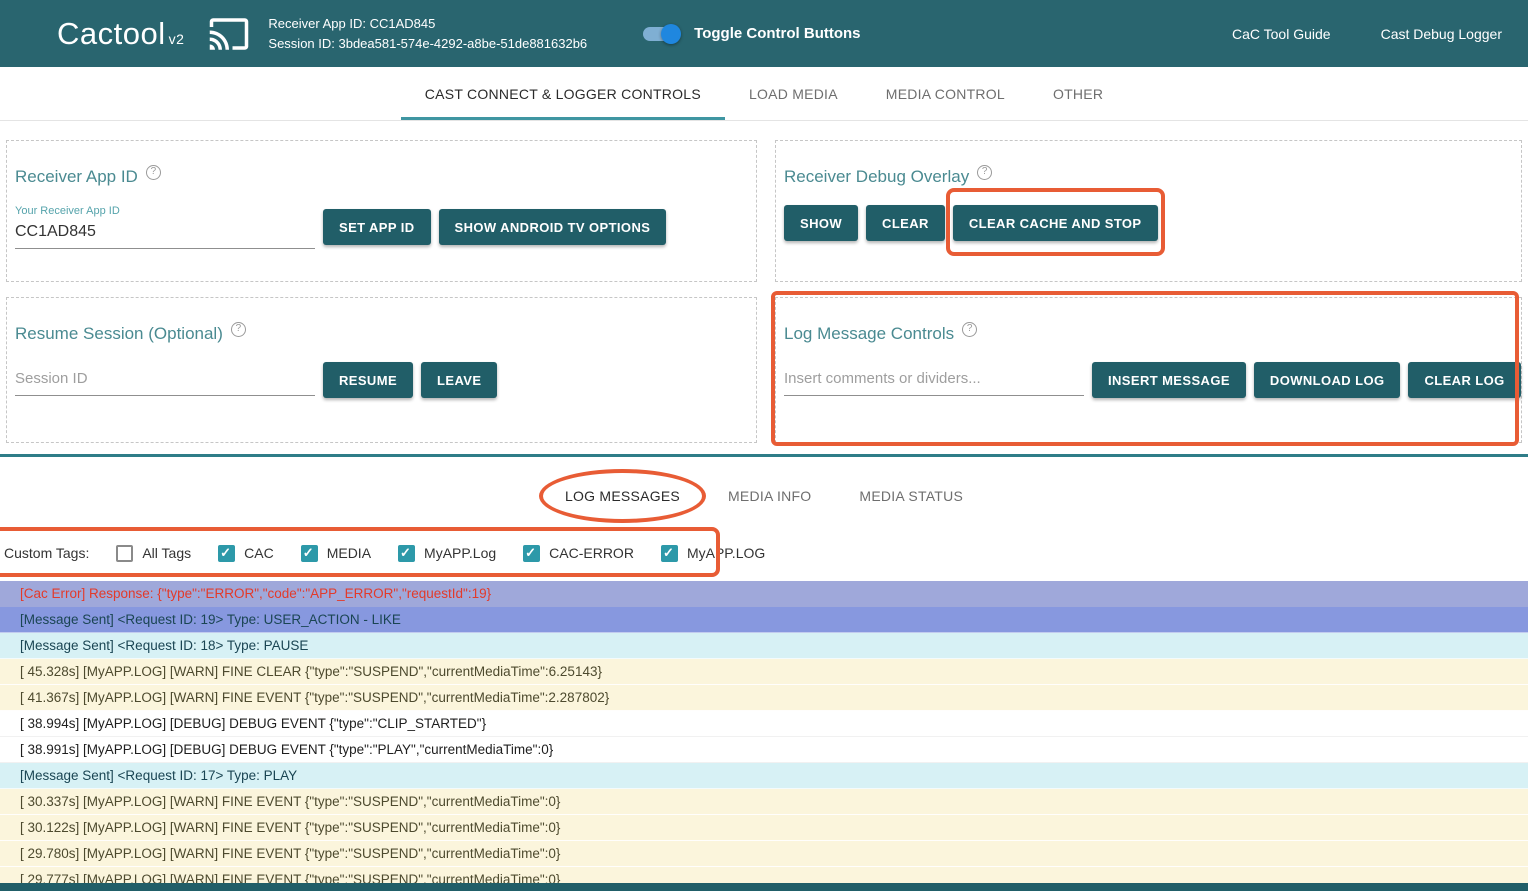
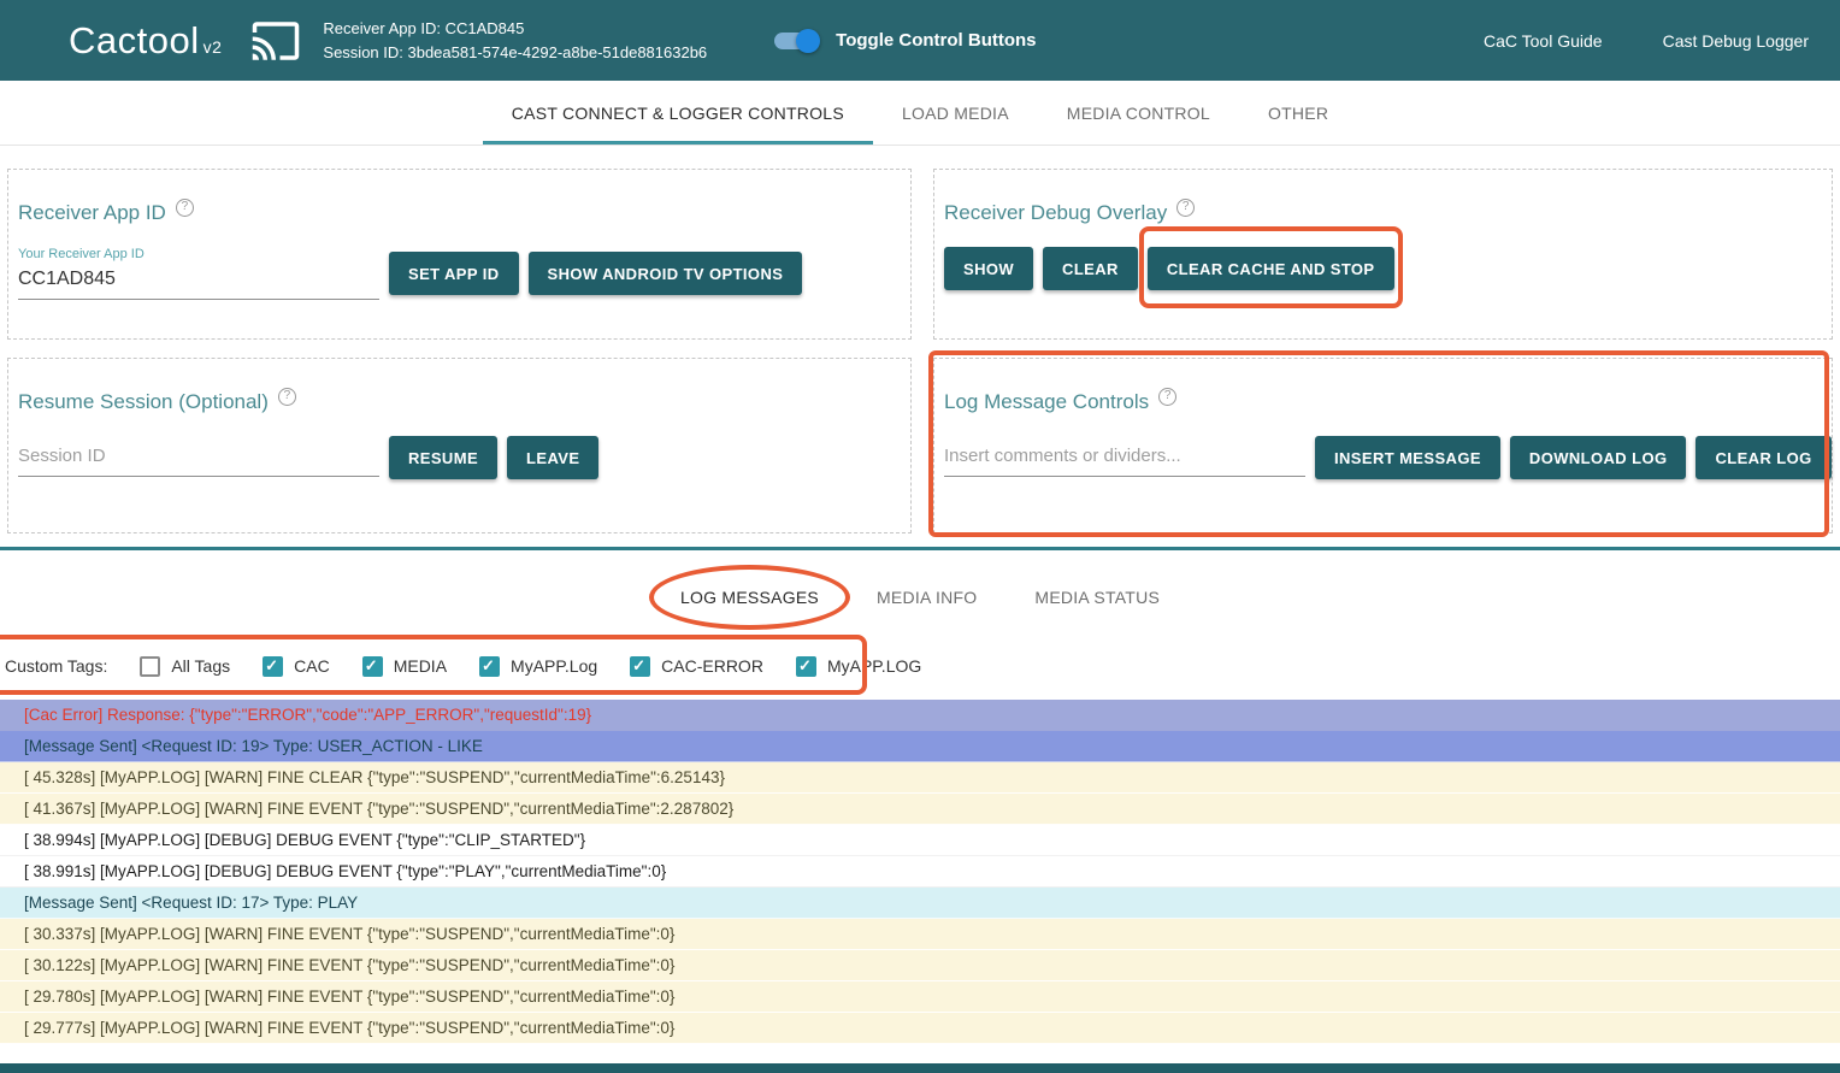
  Cactool v2
  Receiver App ID: CC1AD845
  Session ID: 3bdea581-574e-4292-a8be-51de881632b6
  Toggle Control Buttons
  CaC Tool Guide
  Cast Debug Logger
  CAST CONNECT & LOGGER CONTROLS
  LOAD MEDIA
  MEDIA CONTROL
  OTHER
  Receiver App ID
  ?
  Your Receiver App ID
  CC1AD845
  SET APP ID
  SHOW ANDROID TV OPTIONS
  Receiver Debug Overlay
  ?
  SHOW
  CLEAR
  CLEAR CACHE AND STOP
  Resume Session (Optional)
  ?
  Session ID
  RESUME
  LEAVE
  Log Message Controls
  ?
  Insert comments or dividers...
  INSERT MESSAGE
  DOWNLOAD LOG
  CLEAR LOG
  LOG MESSAGES
  MEDIA INFO
  MEDIA STATUS
  Custom Tags:
  All Tags
  CAC
  MEDIA
  MyAPP.Log
  CAC-ERROR
  MyAPP.LOG
  [Cac Error] Response: {"type":"ERROR","code":"APP_ERROR","requestId":19}
  [Message Sent] <Request ID: 19> Type: USER_ACTION - LIKE
- [Message Sent] <Request ID: 18> Type: PAUSE
  [ 45.328s] [MyAPP.LOG] [WARN] FINE CLEAR {"type":"SUSPEND","currentMediaTime":6.25143}
  [ 41.367s] [MyAPP.LOG] [WARN] FINE EVENT {"type":"SUSPEND","currentMediaTime":2.287802}
  [ 38.994s] [MyAPP.LOG] [DEBUG] DEBUG EVENT {"type":"CLIP_STARTED"}
  [ 38.991s] [MyAPP.LOG] [DEBUG] DEBUG EVENT {"type":"PLAY","currentMediaTime":0}
  [Message Sent] <Request ID: 17> Type: PLAY
  [ 30.337s] [MyAPP.LOG] [WARN] FINE EVENT {"type":"SUSPEND","currentMediaTime":0}
  [ 30.122s] [MyAPP.LOG] [WARN] FINE EVENT {"type":"SUSPEND","currentMediaTime":0}
  [ 29.780s] [MyAPP.LOG] [WARN] FINE EVENT {"type":"SUSPEND","currentMediaTime":0}
  [ 29.777s] [MyAPP.LOG] [WARN] FINE EVENT {"type":"SUSPEND","currentMediaTime":0}
